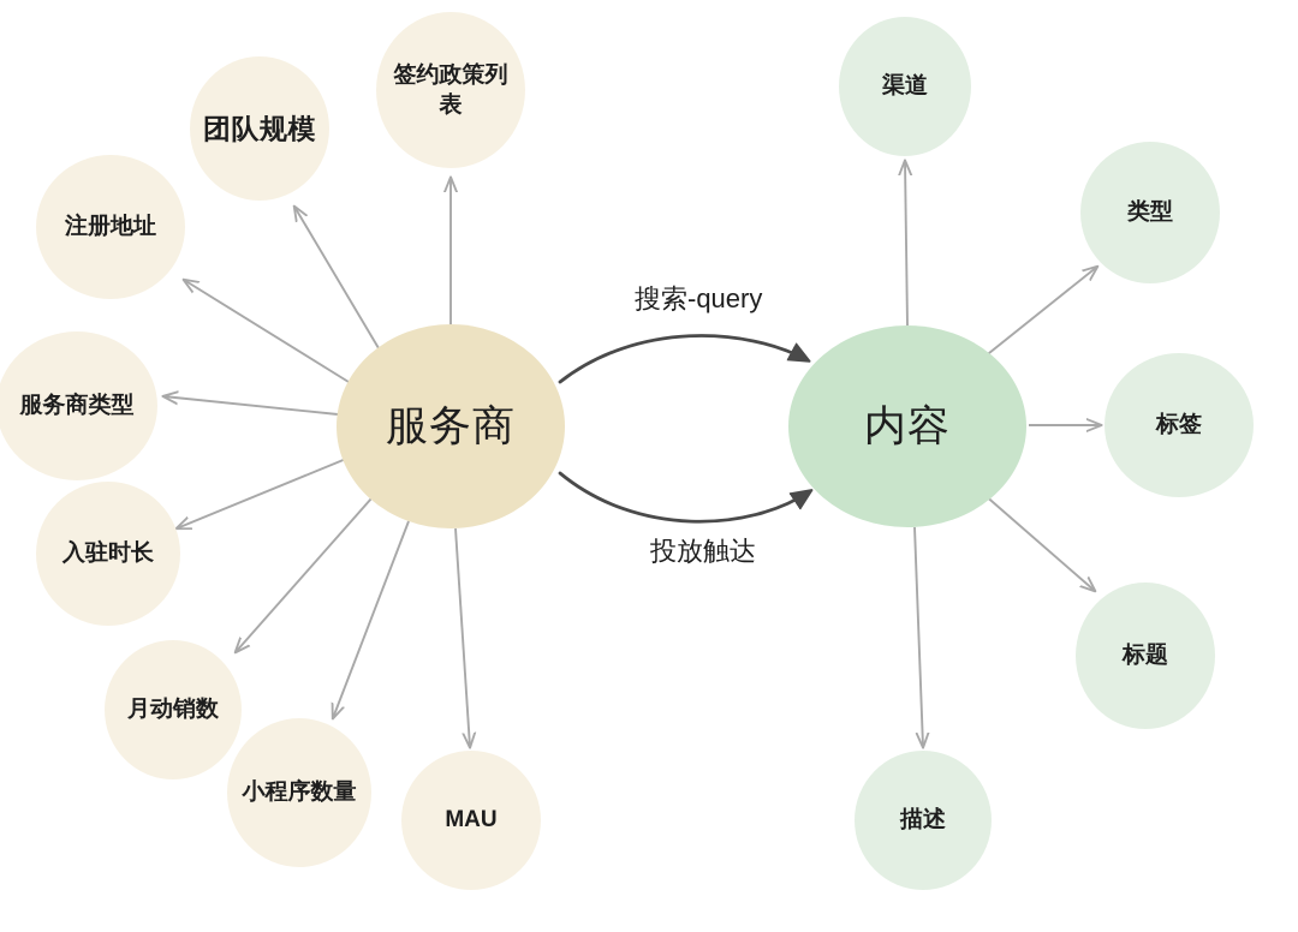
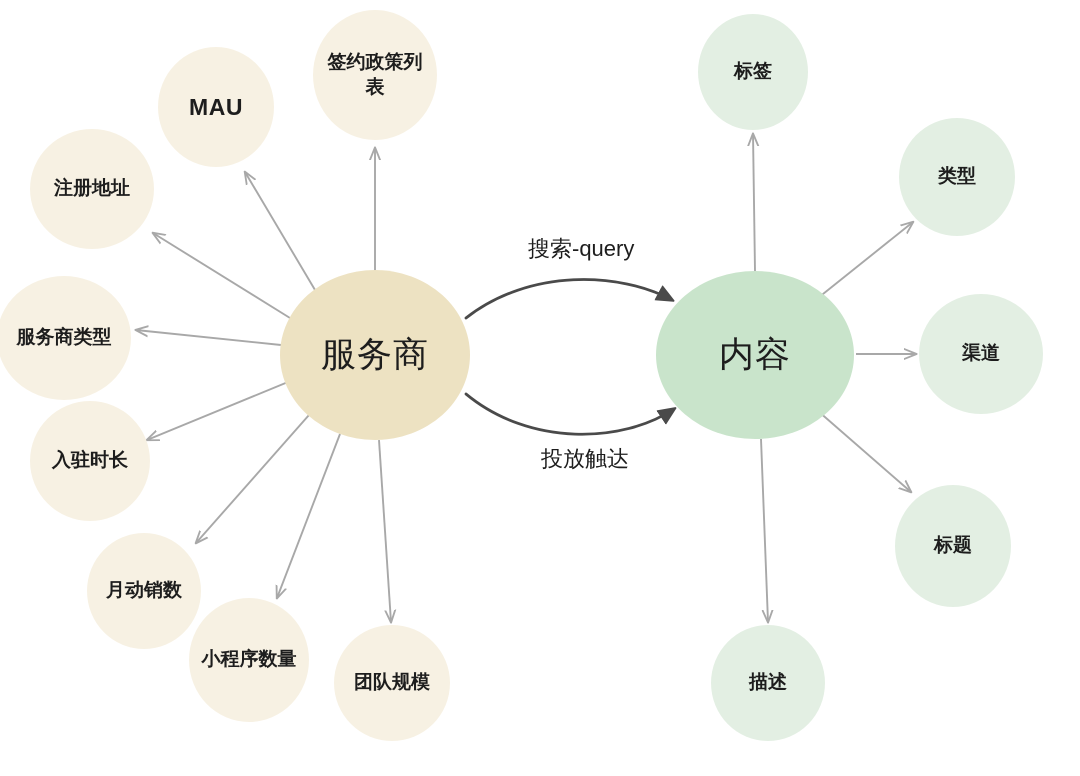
  搜索-query
  投放触达
  服务商
  内容
  签约政策列表
- 团队规模
+ MAU
  注册地址
  服务商类型
  入驻时长
  月动销数
  小程序数量
- MAU
+ 团队规模
- 渠道
+ 标签
  类型
- 标签
+ 渠道
  标题
  描述
